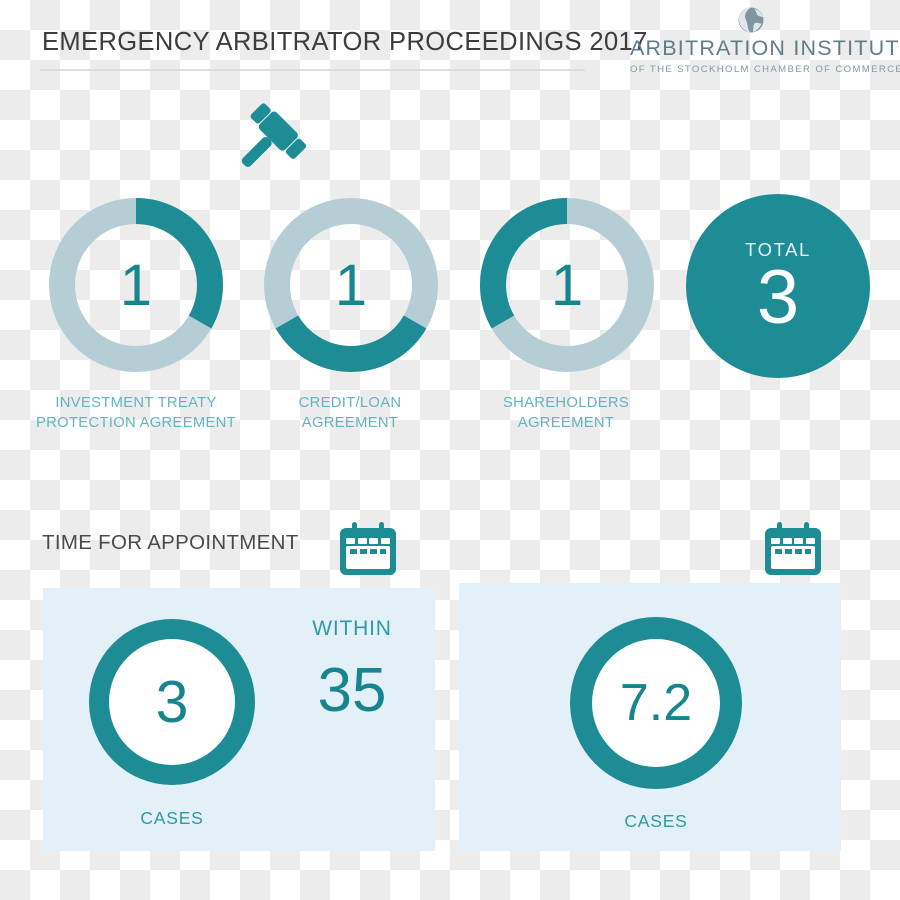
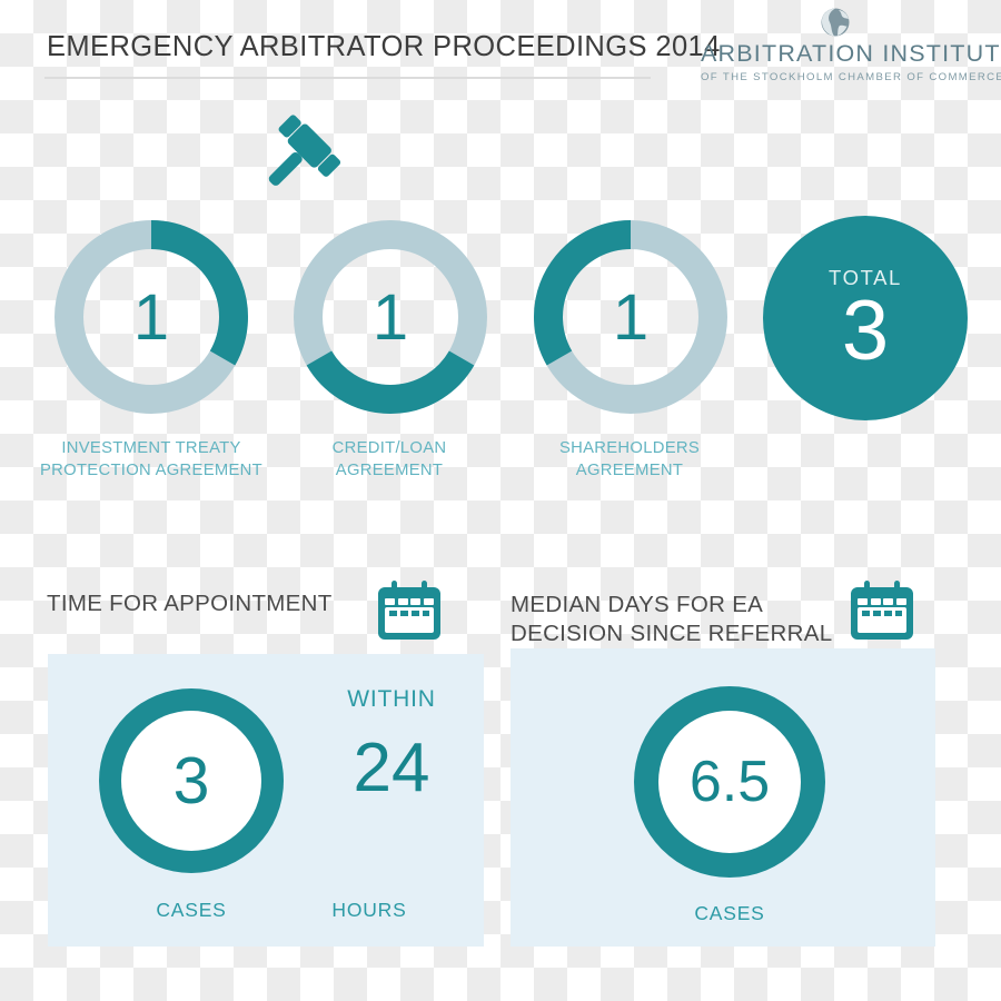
- EMERGENCY ARBITRATOR PROCEEDINGS 2017
+ EMERGENCY ARBITRATOR PROCEEDINGS 2014
  ARBITRATION INSTITUT
  OF THE STOCKHOLM CHAMBER OF COMMERCE
  1
  INVESTMENT TREATY
  PROTECTION AGREEMENT
  1
  CREDIT/LOAN
  AGREEMENT
  1
  SHAREHOLDERS
  AGREEMENT
  TOTAL
  3
  TIME FOR APPOINTMENT
  3
  CASES
  WITHIN
- 35
+ 24
+ HOURS
+ MEDIAN DAYS FOR EA
+ DECISION SINCE REFERRAL
- 7.2
+ 6.5
  CASES
